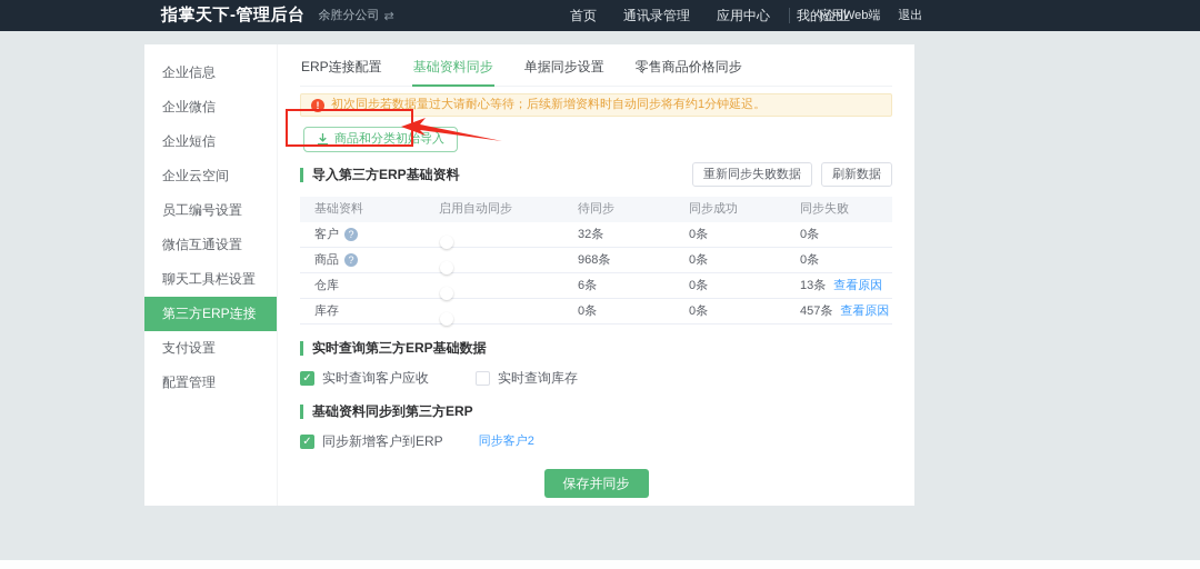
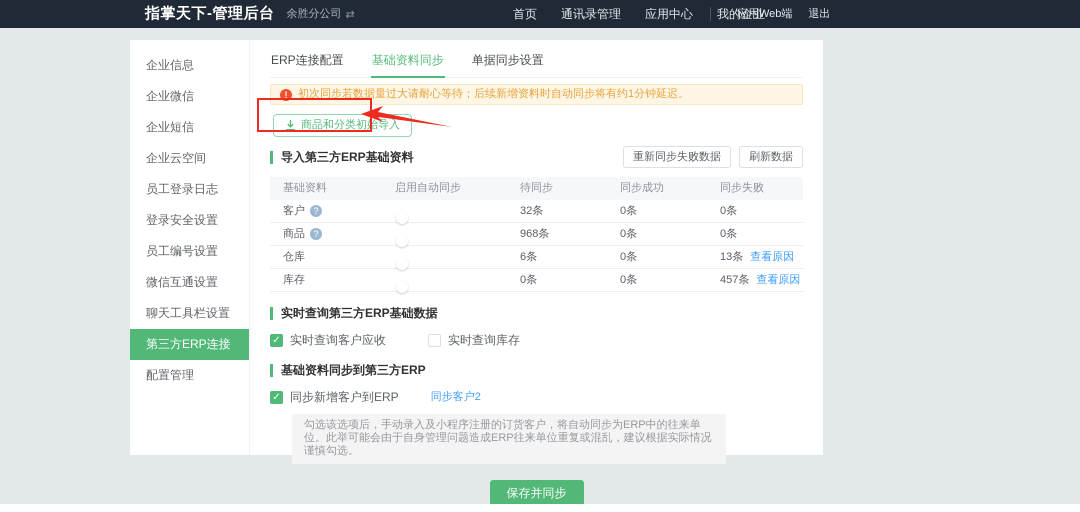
  指掌天下-管理后台
  余胜分公司
  ⇄
  首页
  通讯录管理
  应用中心
  我的企业
  应用Web端
  退出
  企业信息
  企业微信
  企业短信
  企业云空间
+ 员工登录日志
+ 登录安全设置
  员工编号设置
  微信互通设置
  聊天工具栏设置
  第三方ERP连接
- 支付设置
  配置管理
  ERP连接配置
  基础资料同步
  单据同步设置
- 零售商品价格同步
  !
  初次同步若数据量过大请耐心等待；后续新增资料时自动同步将有约1分钟延迟。
  商品和分类初始导入
  导入第三方ERP基础资料
  重新同步失败数据
  刷新数据
  基础资料
  启用自动同步
  待同步
  同步成功
  同步失败
  客户
  ?
  32条
  0条
  0条
  商品
  ?
  968条
  0条
  0条
  仓库
  6条
  0条
  13条
  查看原因
  库存
  0条
  0条
  457条
  查看原因
  实时查询第三方ERP基础数据
  ✓
  实时查询客户应收
  实时查询库存
  基础资料同步到第三方ERP
  ✓
  同步新增客户到ERP
  同步客户2
+ 勾选该选项后，手动录入及小程序注册的订货客户，将自动同步为ERP中的往来单位。此举可能会由于自身管理问题造成ERP往来单位重复或混乱，建议根据实际情况谨慎勾选。
  保存并同步
